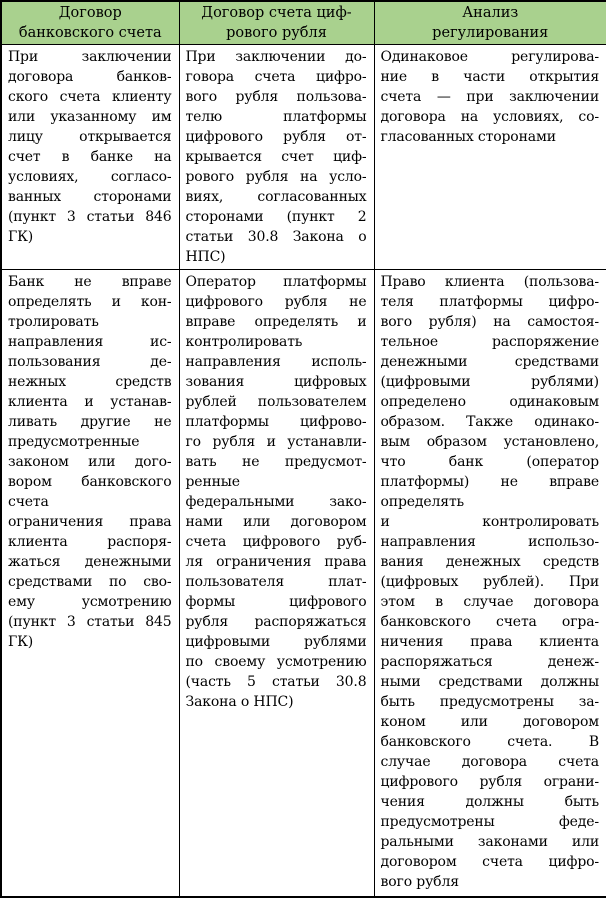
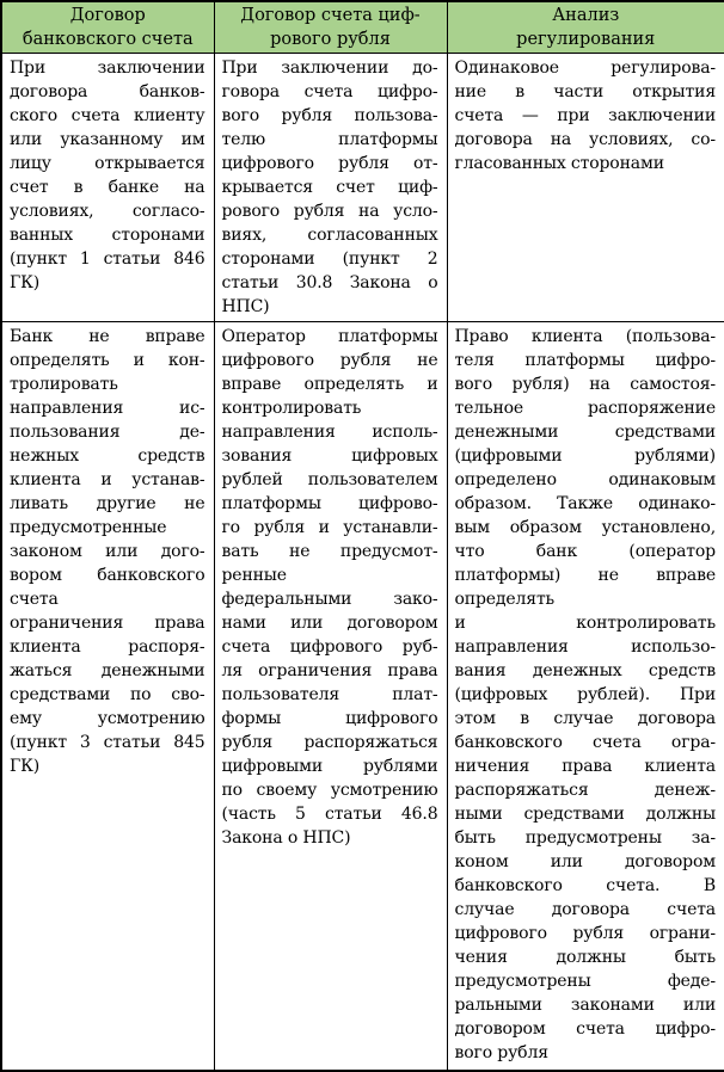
  Договорбанковского счета	Договор счета циф-рового рубля	Анализрегулирования
- При заключениидоговора банков-ского счета клиентуили указанному имлицу открываетсясчет в банке наусловиях, согласо-ванных сторонами(пункт 3 статьи 846ГК)	При заключении до-говора счета цифро-вого рубля пользова-телю платформыцифрового рубля от-крывается счет циф-рового рубля на усло-виях, согласованныхсторонами (пункт 2статьи 30.8 Закона оНПС)	Одинаковое регулирова-ние в части открытиясчета — при заключениидоговора на условиях, со-гласованных сторонами
+ При заключениидоговора банков-ского счета клиентуили указанному имлицу открываетсясчет в банке наусловиях, согласо-ванных сторонами(пункт 1 статьи 846ГК)	При заключении до-говора счета цифро-вого рубля пользова-телю платформыцифрового рубля от-крывается счет циф-рового рубля на усло-виях, согласованныхсторонами (пункт 2статьи 30.8 Закона оНПС)	Одинаковое регулирова-ние в части открытиясчета — при заключениидоговора на условиях, со-гласованных сторонами
- Банк не вправеопределять и кон-тролироватьнаправления ис-пользования де-нежных средствклиента и устанав-ливать другие непредусмотренныезаконом или дого-вором банковскогосчетаограничения праваклиента распоря-жаться денежнымисредствами по сво-ему усмотрению(пункт 3 статьи 845ГК)	Оператор платформыцифрового рубля невправе определять иконтролироватьнаправления исполь-зования цифровыхрублей пользователемплатформы цифрово-го рубля и устанавли-вать не предусмот-ренныефедеральными зако-нами или договоромсчета цифрового руб-ля ограничения правапользователя плат-формы цифровогорубля распоряжатьсяцифровыми рублямипо своему усмотрению(часть 5 статьи 30.8Закона о НПС)	Право клиента (пользова-теля платформы цифро-вого рубля) на самостоя-тельное распоряжениеденежными средствами(цифровыми рублями)определено одинаковымобразом. Также одинако-вым образом установлено,что банк (операторплатформы) не вправеопределятьи контролироватьнаправления использо-вания денежных средств(цифровых рублей). Приэтом в случае договорабанковского счета огра-ничения права клиентараспоряжаться денеж-ными средствами должныбыть предусмотрены за-коном или договоромбанковского счета. Вслучае договора счетацифрового рубля ограни-чения должны бытьпредусмотрены феде-ральными законами илидоговором счета цифро-вого рубля
+ Банк не вправеопределять и кон-тролироватьнаправления ис-пользования де-нежных средствклиента и устанав-ливать другие непредусмотренныезаконом или дого-вором банковскогосчетаограничения праваклиента распоря-жаться денежнымисредствами по сво-ему усмотрению(пункт 3 статьи 845ГК)	Оператор платформыцифрового рубля невправе определять иконтролироватьнаправления исполь-зования цифровыхрублей пользователемплатформы цифрово-го рубля и устанавли-вать не предусмот-ренныефедеральными зако-нами или договоромсчета цифрового руб-ля ограничения правапользователя плат-формы цифровогорубля распоряжатьсяцифровыми рублямипо своему усмотрению(часть 5 статьи 46.8Закона о НПС)	Право клиента (пользова-теля платформы цифро-вого рубля) на самостоя-тельное распоряжениеденежными средствами(цифровыми рублями)определено одинаковымобразом. Также одинако-вым образом установлено,что банк (операторплатформы) не вправеопределятьи контролироватьнаправления использо-вания денежных средств(цифровых рублей). Приэтом в случае договорабанковского счета огра-ничения права клиентараспоряжаться денеж-ными средствами должныбыть предусмотрены за-коном или договоромбанковского счета. Вслучае договора счетацифрового рубля ограни-чения должны бытьпредусмотрены феде-ральными законами илидоговором счета цифро-вого рубля
